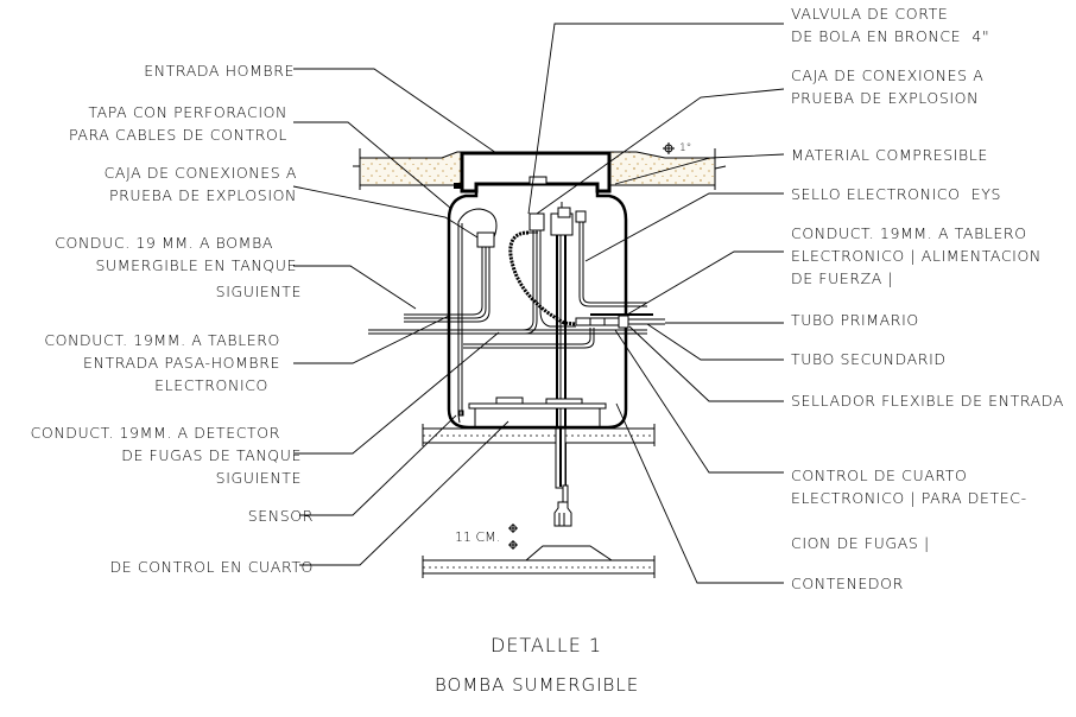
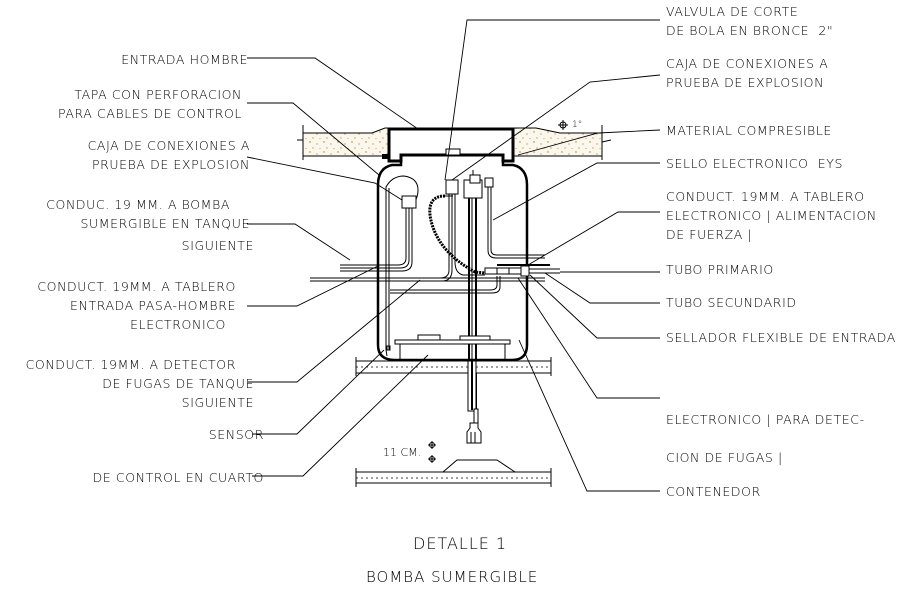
  ENTRADA HOMBRE
  TAPA CON PERFORACION
  PARA CABLES DE CONTROL
  CAJA DE CONEXIONES A
  PRUEBA DE EXPLOSION
  CONDUC. 19 MM. A BOMBA
  SUMERGIBLE EN TANQUE
  SIGUIENTE
  CONDUCT. 19MM. A TABLERO
  ENTRADA PASA-HOMBRE
  ELECTRONICO
  CONDUCT. 19MM. A DETECTOR
  DE FUGAS DE TANQUE
  SIGUIENTE
  SENSOR
  DE CONTROL EN CUARTO
  VALVULA DE CORTE
- DE BOLA EN BRONCE 4"
+ DE BOLA EN BRONCE 2"
  CAJA DE CONEXIONES A
  PRUEBA DE EXPLOSION
  MATERIAL COMPRESIBLE
  SELLO ELECTRONICO EYS
  CONDUCT. 19MM. A TABLERO
  ELECTRONICO | ALIMENTACION
  DE FUERZA |
  TUBO PRIMARIO
  TUBO SECUNDARID
  SELLADOR FLEXIBLE DE ENTRADA
- CONTROL DE CUARTO
  ELECTRONICO | PARA DETEC-
  CION DE FUGAS |
  CONTENEDOR
  11 CM.
  1°
  DETALLE 1
  BOMBA SUMERGIBLE
